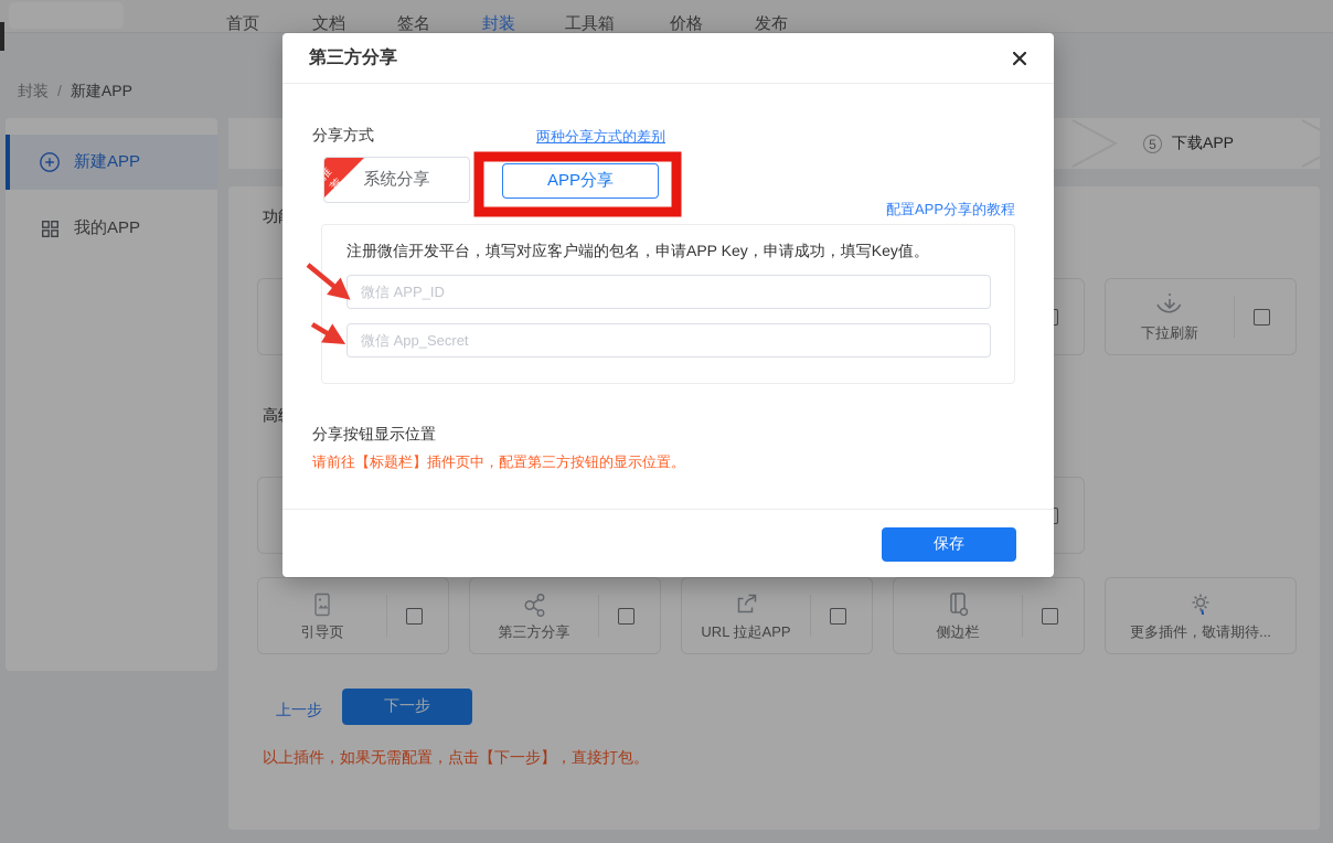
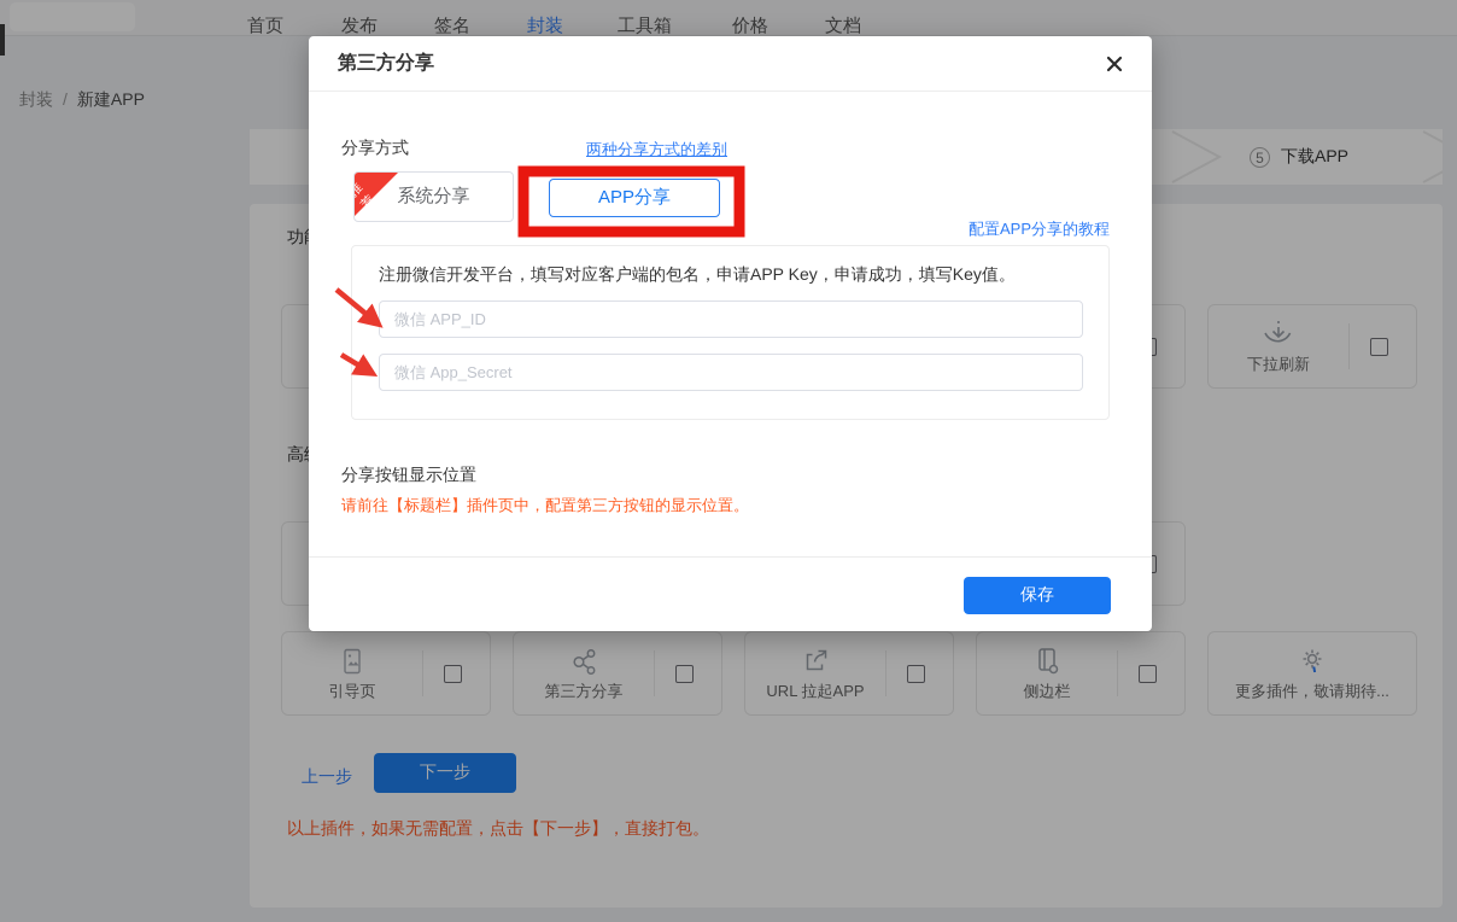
  首页
- 文档
+ 发布
  签名
  封装
  工具箱
  价格
- 发布
+ 文档
  封装 / 新建APP
- 新建APP
- 我的APP
  5
  下载APP
  下拉刷新
  引导页
  第三方分享
  URL 拉起APP
  侧边栏
  更多插件，敬请期待...
  上一步
  下一步
  以上插件，如果无需配置，点击【下一步】，直接打包。
  第三方分享
  分享方式
  两种分享方式的差别
  系统分享
  APP分享
  配置APP分享的教程
  注册微信开发平台，填写对应客户端的包名，申请APP Key，申请成功，填写Key值。
  微信 APP_ID
  微信 App_Secret
  分享按钮显示位置
  请前往【标题栏】插件页中，配置第三方按钮的显示位置。
  保存
